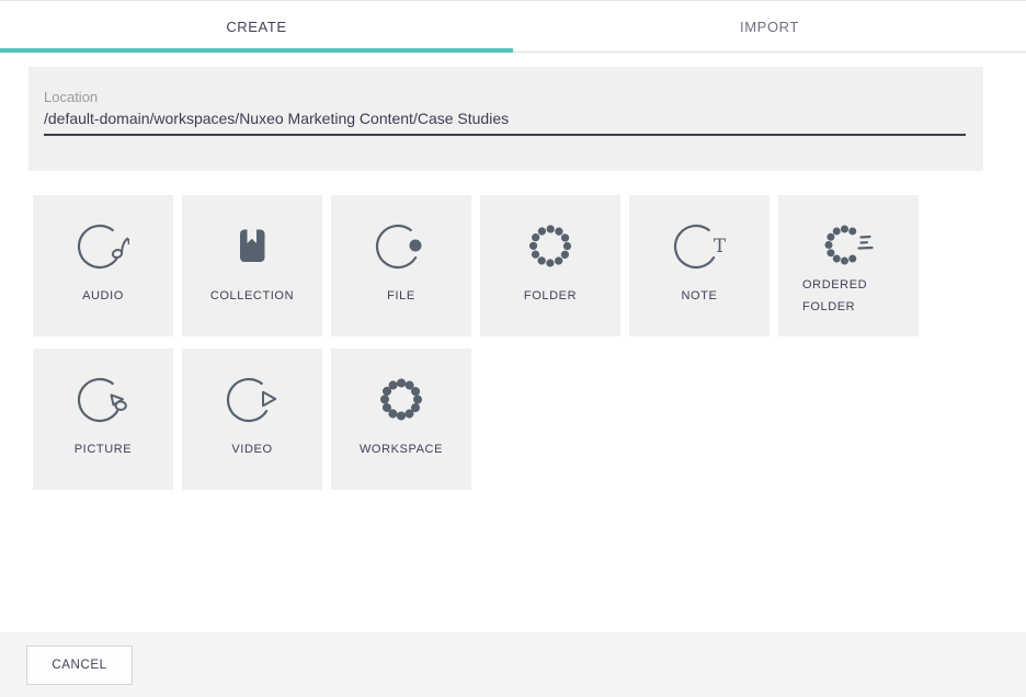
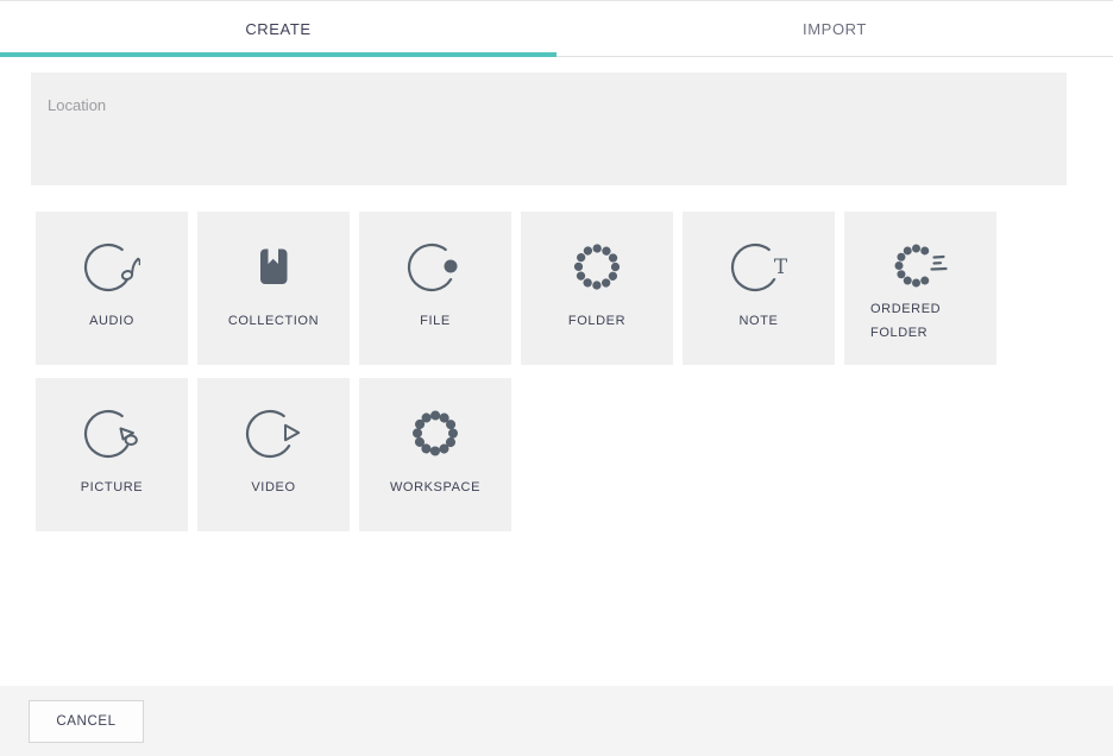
  CREATE
  IMPORT
  Location
- /default-domain/workspaces/Nuxeo Marketing Content/Case Studies
  AUDIO
  COLLECTION
  FILE
  FOLDER
  T
  NOTE
  ORDERED FOLDER
  PICTURE
  VIDEO
  WORKSPACE
  CANCEL
